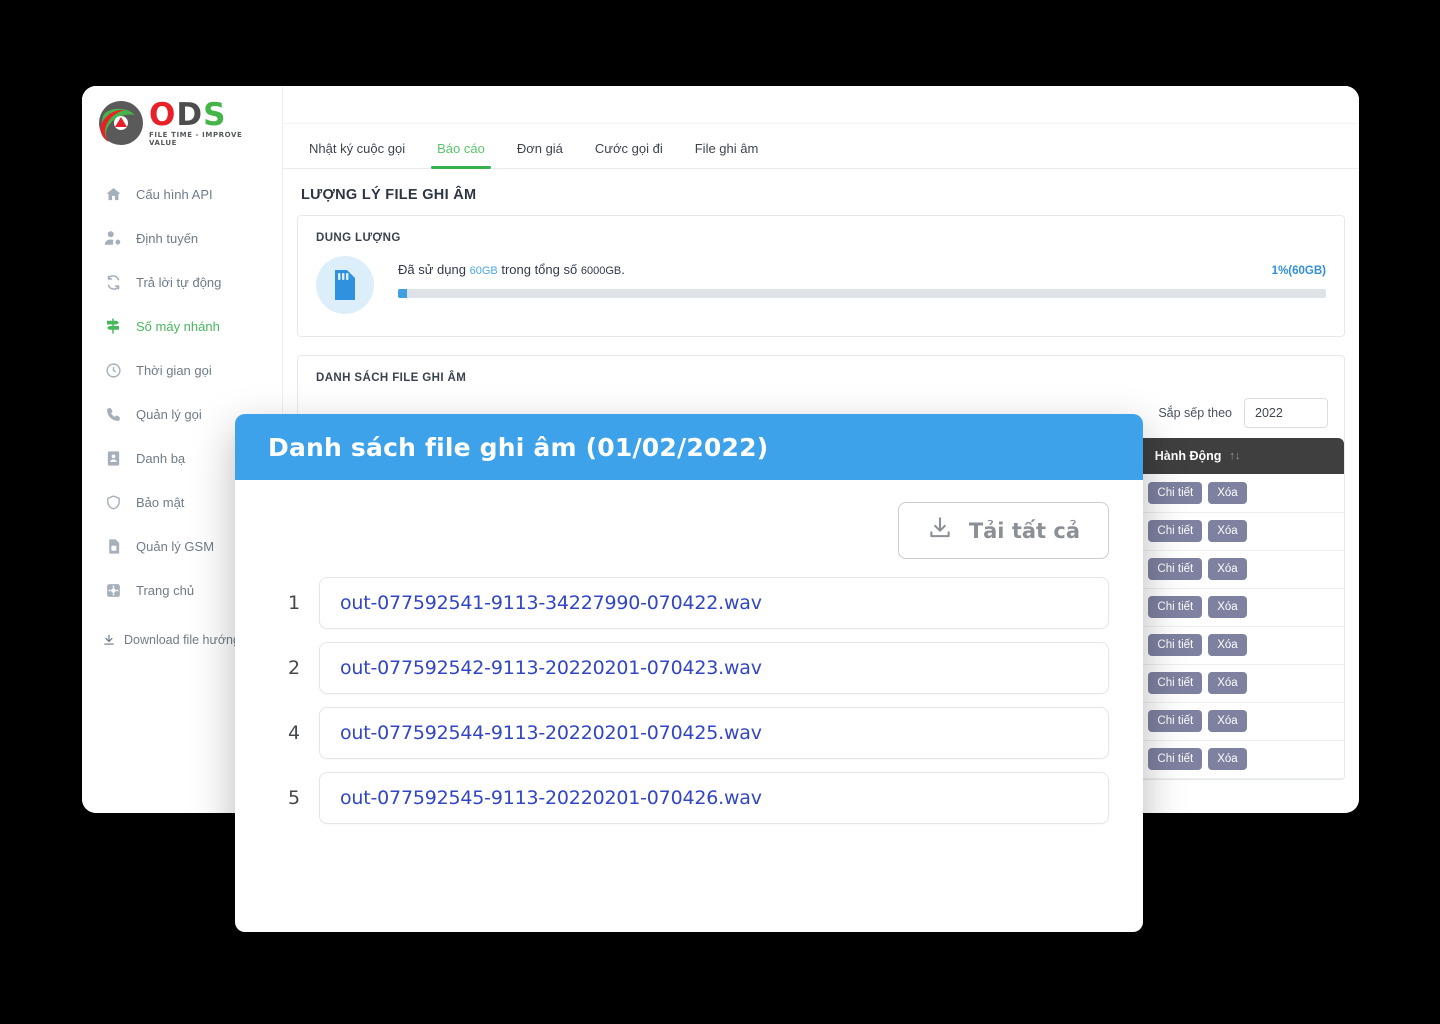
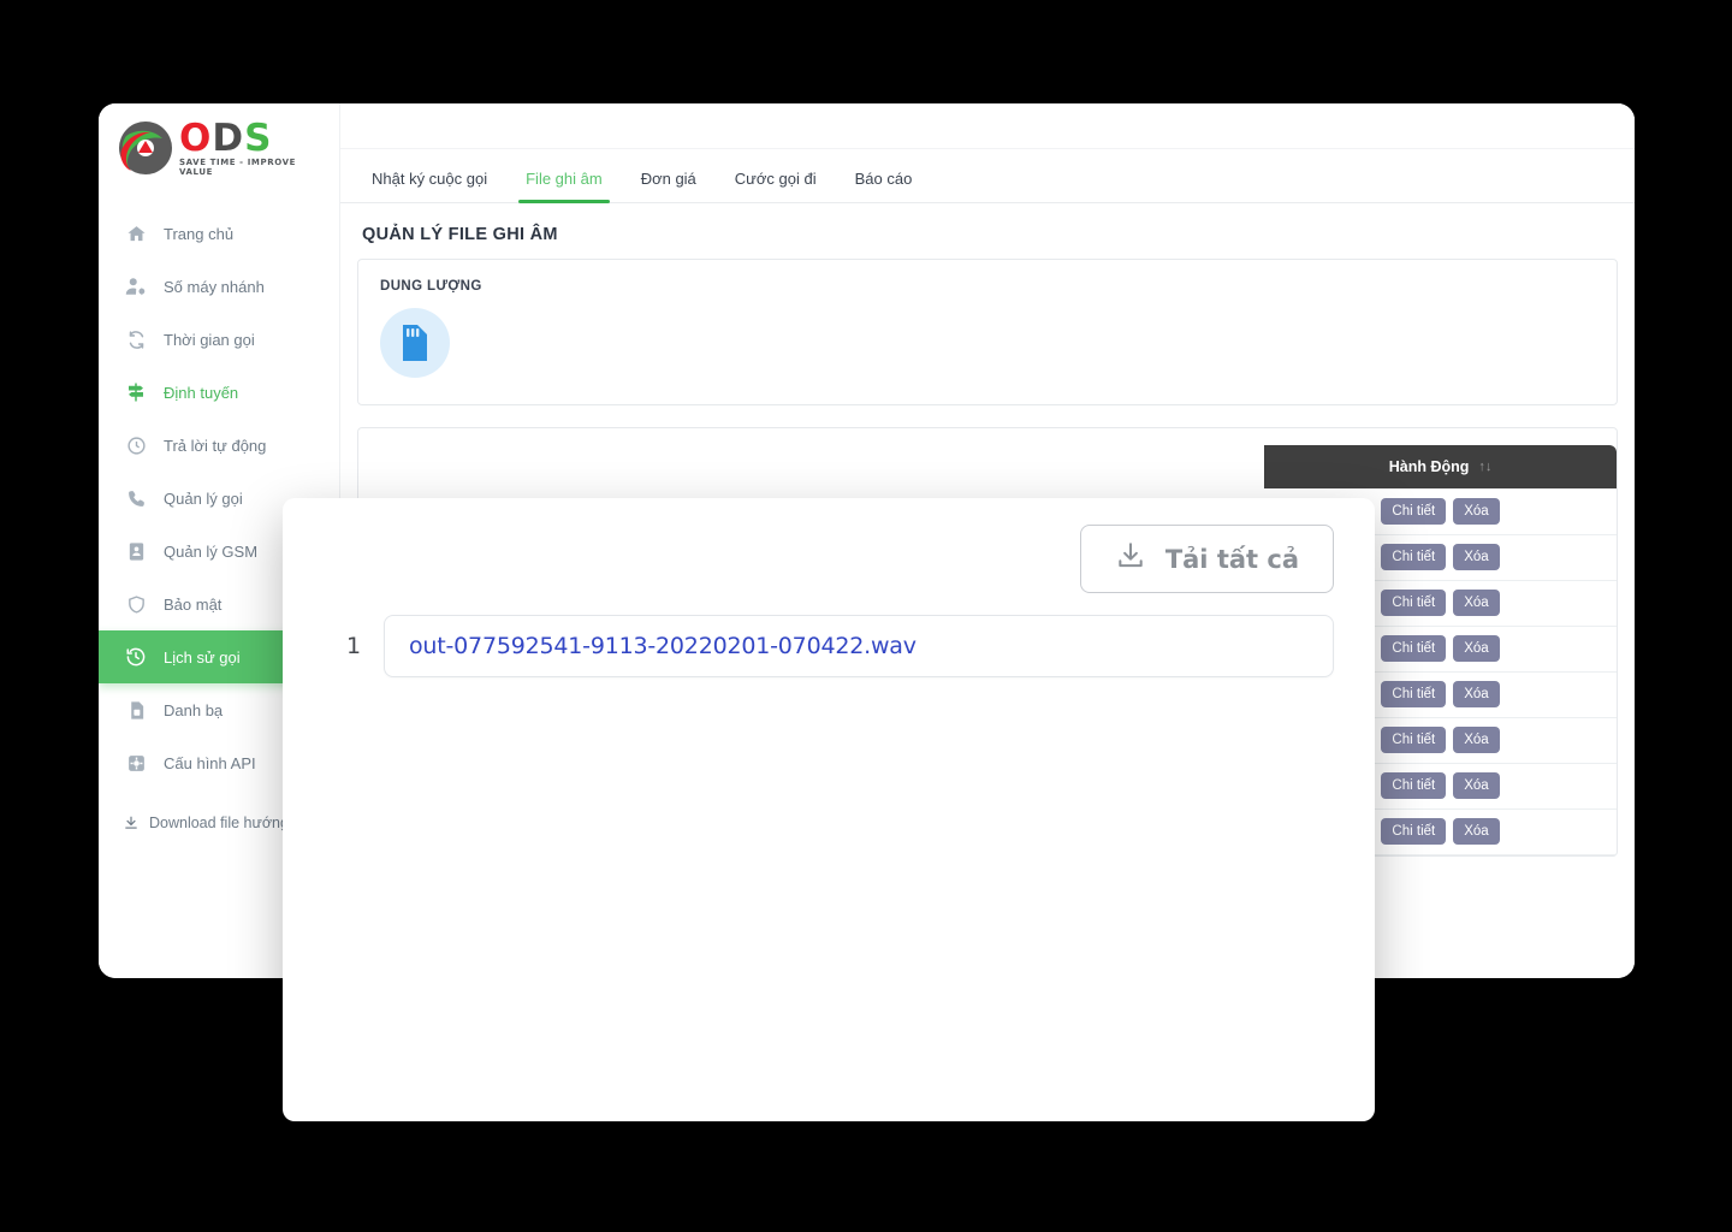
  ODS
- FILE TIME - IMPROVE VALUE
+ SAVE TIME - IMPROVE VALUE
- Cấu hình API
+ Trang chủ
- Định tuyến
+ Số máy nhánh
- Trả lời tự động
+ Thời gian gọi
- Số máy nhánh
+ Định tuyến
- Thời gian gọi
+ Trả lời tự động
  Quản lý gọi
- Danh bạ
+ Quản lý GSM
  Bảo mật
+ Lịch sử gọi
- Quản lý GSM
+ Danh bạ
- Trang chủ
+ Cấu hình API
  Download file hướn
  Nhật ký cuộc gọi
- Báo cáo
+ File ghi âm
  Đơn giá
  Cước gọi đi
- File ghi âm
+ Báo cáo
- LƯỢNG LÝ FILE GHI ÂM
+ QUẢN LÝ FILE GHI ÂM
  DUNG LƯỢNG
- Đã sử dụng 60GB trong tổng số 6000GB.
- 1%(60GB)
- DANH SÁCH FILE GHI ÂM
- Sắp sếp theo
- 2022
  	Hành Động ↑↓
  	Chi tiết Xóa
  	Chi tiết Xóa
  	Chi tiết Xóa
  	Chi tiết Xóa
  	Chi tiết Xóa
  	Chi tiết Xóa
  	Chi tiết Xóa
  	Chi tiết Xóa
- Danh sách file ghi âm (01/02/2022)
  Tải tất cả
  1
- out-077592541-9113-34227990-070422.wav
+ out-077592541-9113-20220201-070422.wav
- 2
- out-077592542-9113-20220201-070423.wav
- 4
- out-077592544-9113-20220201-070425.wav
- 5
- out-077592545-9113-20220201-070426.wav
